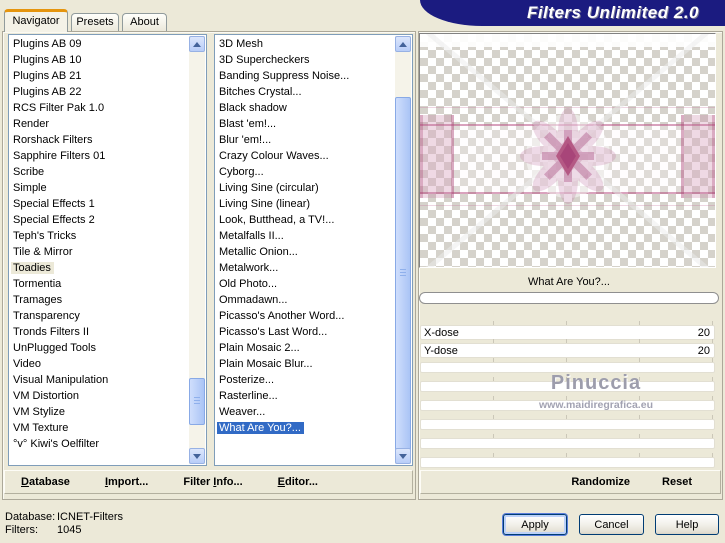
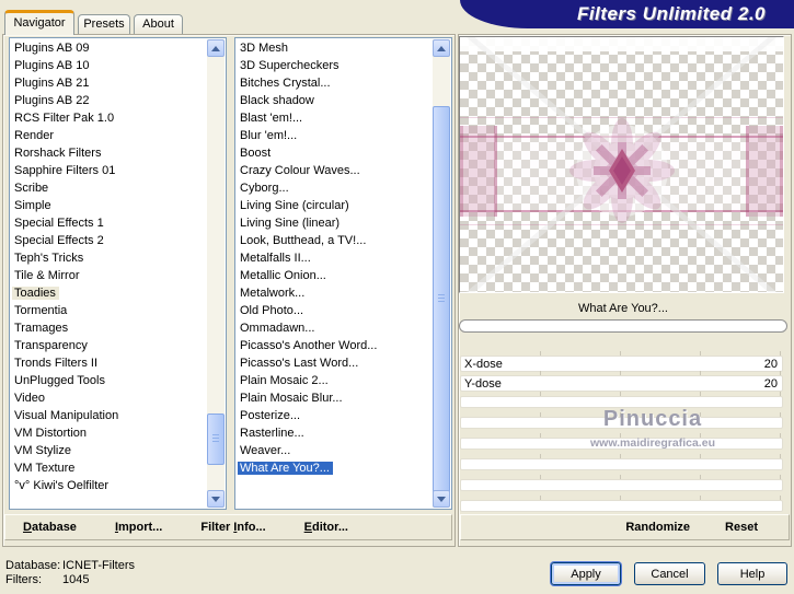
  Filters Unlimited 2.0
  Navigator
  Presets
  About
  Plugins AB 09
  Plugins AB 10
  Plugins AB 21
  Plugins AB 22
  RCS Filter Pak 1.0
  Render
  Rorshack Filters
  Sapphire Filters 01
  Scribe
  Simple
  Special Effects 1
  Special Effects 2
  Teph's Tricks
  Tile & Mirror
  Toadies
  Tormentia
  Tramages
  Transparency
  Tronds Filters II
  UnPlugged Tools
  Video
  Visual Manipulation
  VM Distortion
  VM Stylize
  VM Texture
  °v° Kiwi's Oelfilter
  3D Mesh
  3D Supercheckers
- Banding Suppress Noise...
  Bitches Crystal...
  Black shadow
  Blast 'em!...
  Blur 'em!...
+ Boost
  Crazy Colour Waves...
  Cyborg...
  Living Sine (circular)
  Living Sine (linear)
  Look, Butthead, a TV!...
  Metalfalls II...
  Metallic Onion...
  Metalwork...
  Old Photo...
  Ommadawn...
  Picasso's Another Word...
  Picasso's Last Word...
  Plain Mosaic 2...
  Plain Mosaic Blur...
  Posterize...
  Rasterline...
  Weaver...
  What Are You?...
  Database
  Import...
  Filter Info...
  Editor...
  What Are You?...
  X-dose
  20
  Y-dose
  20
  Pinuccia
  www.maidiregrafica.eu
  Randomize
  Reset
  Database:
  ICNET-Filters
  Filters:
  1045
  Apply
  Cancel
  Help
